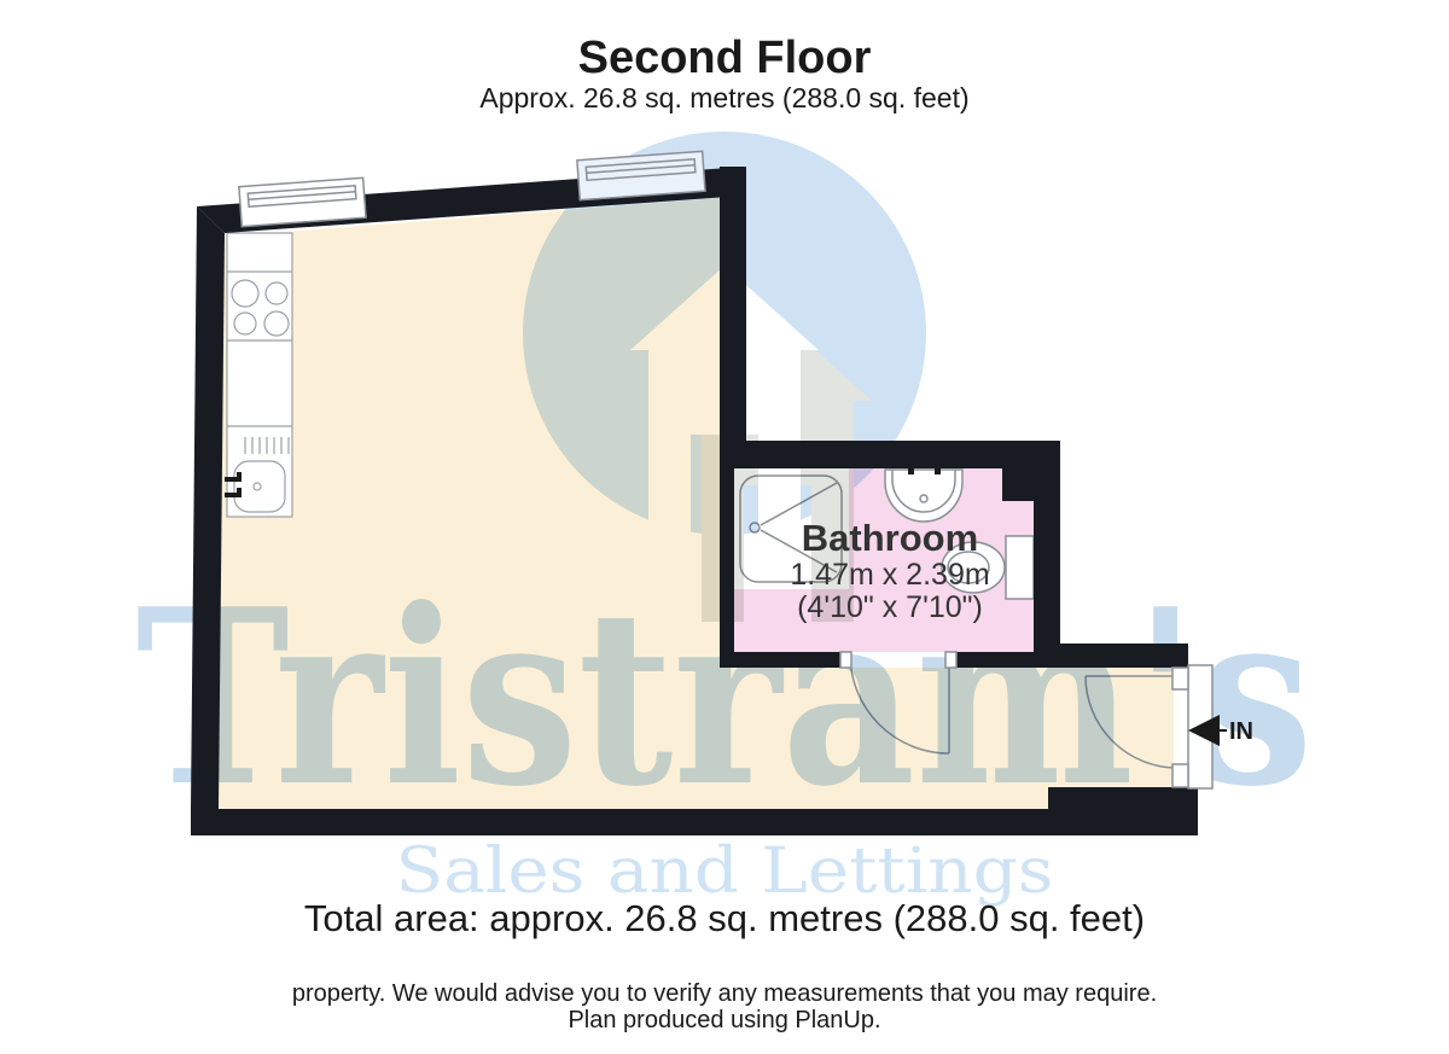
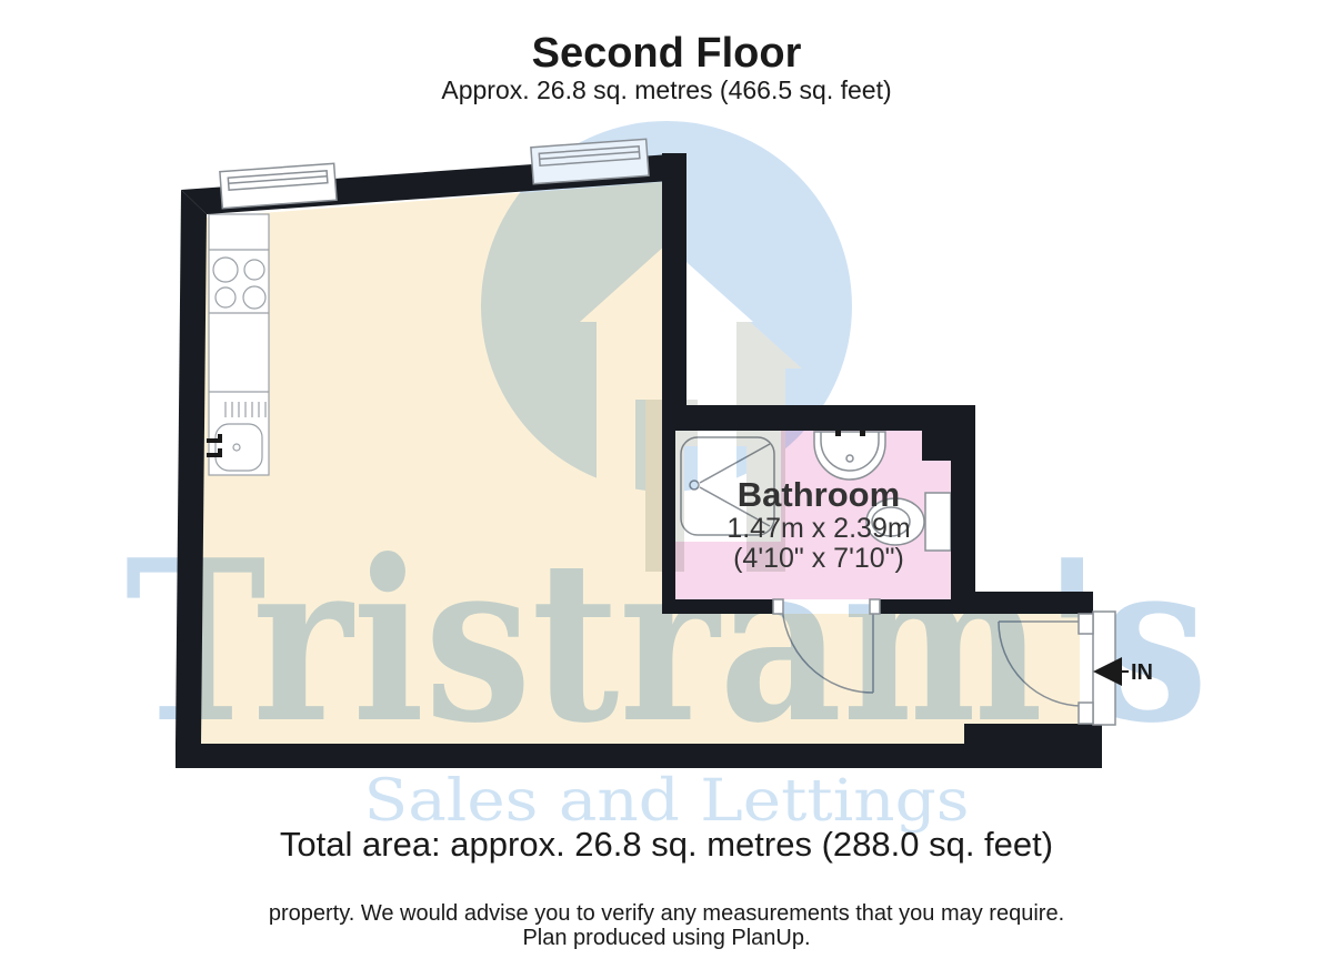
  Second Floor
- Approx. 26.8 sq. metres (288.0 sq. feet)
+ Approx. 26.8 sq. metres (466.5 sq. feet)
  ristram's
  Sales and Lettings
  Bathroom
  1.47m x 2.39m
  (4'10" x 7'10")
  IN
  Total area: approx. 26.8 sq. metres (288.0 sq. feet)
  property. We would advise you to verify any measurements that you may require.
  Plan produced using PlanUp.
